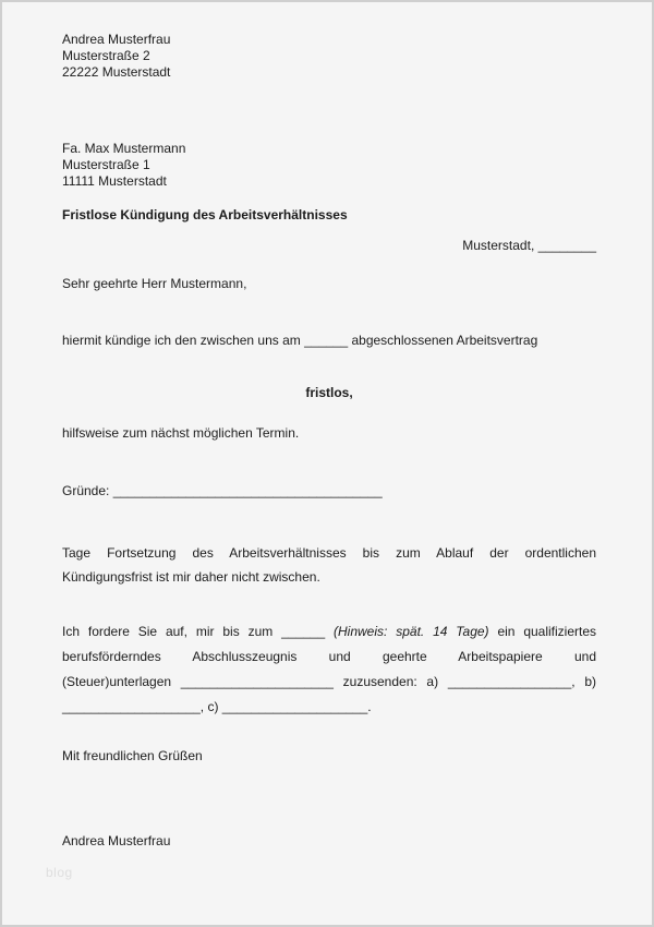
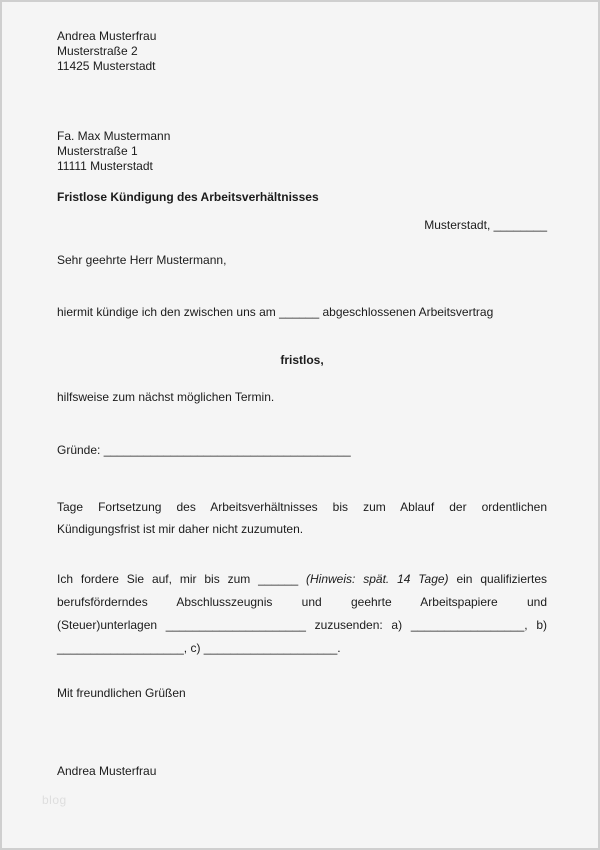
  Andrea Musterfrau
  Musterstraße 2
- 22222 Musterstadt
+ 11425 Musterstadt
  Fa. Max Mustermann
  Musterstraße 1
  11111 Musterstadt
  Fristlose Kündigung des Arbeitsverhältnisses
  Musterstadt, ________
  Sehr geehrte Herr Mustermann,
  hiermit kündige ich den zwischen uns am ______ abgeschlossenen Arbeitsvertrag
  fristlos,
  hilfsweise zum nächst möglichen Termin.
  Gründe: _____________________________________
  Tage Fortsetzung des Arbeitsverhältnisses bis zum Ablauf der ordentlichen
- Kündigungsfrist ist mir daher nicht zwischen.
+ Kündigungsfrist ist mir daher nicht zuzumuten.
  Ich fordere Sie auf, mir bis zum ______ (Hinweis: spät. 14 Tage) ein qualifiziertes
  berufsförderndes Abschlusszeugnis und geehrte Arbeitspapiere und
  (Steuer)unterlagen _____________________ zuzusenden: a) _________________, b)
  ___________________, c) ____________________.
  Mit freundlichen Grüßen
  Andrea Musterfrau
